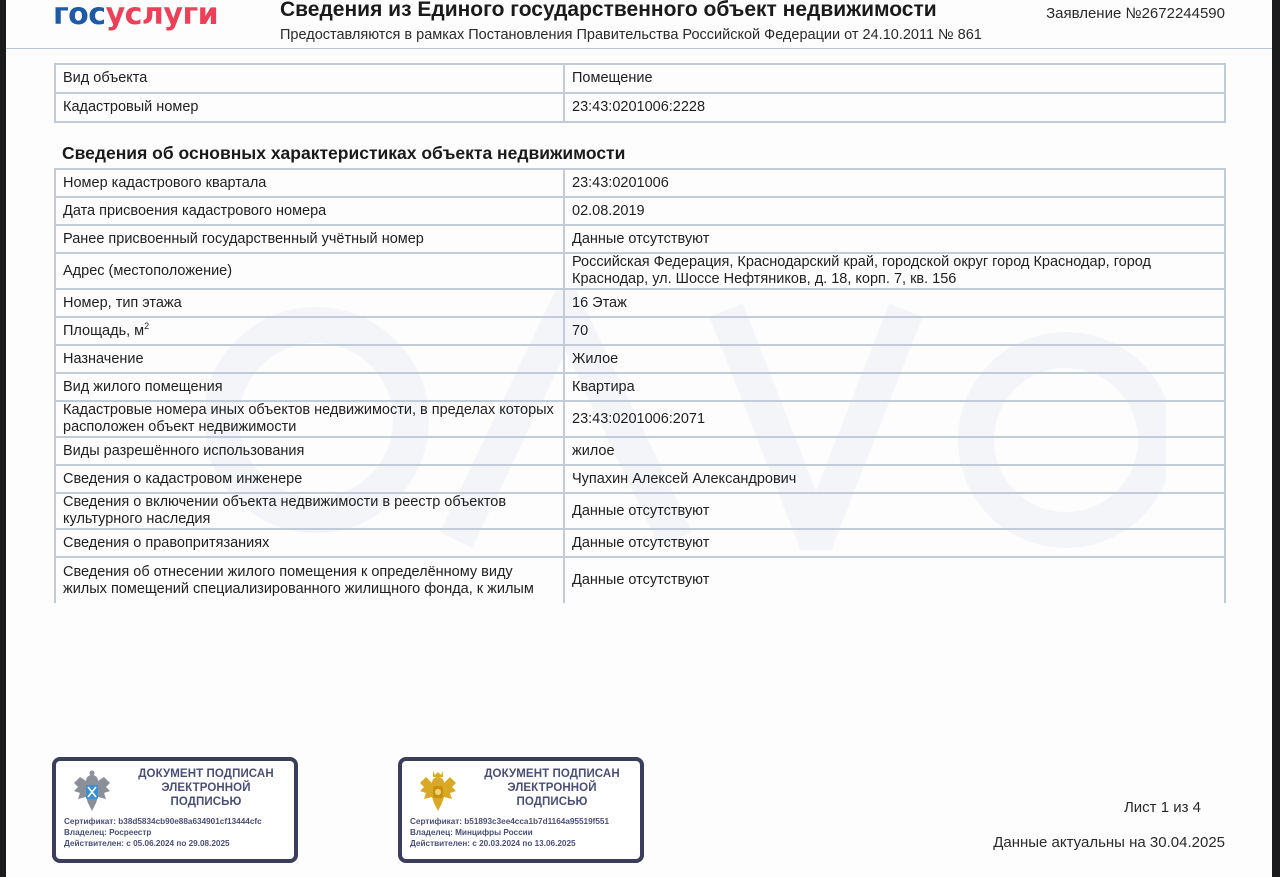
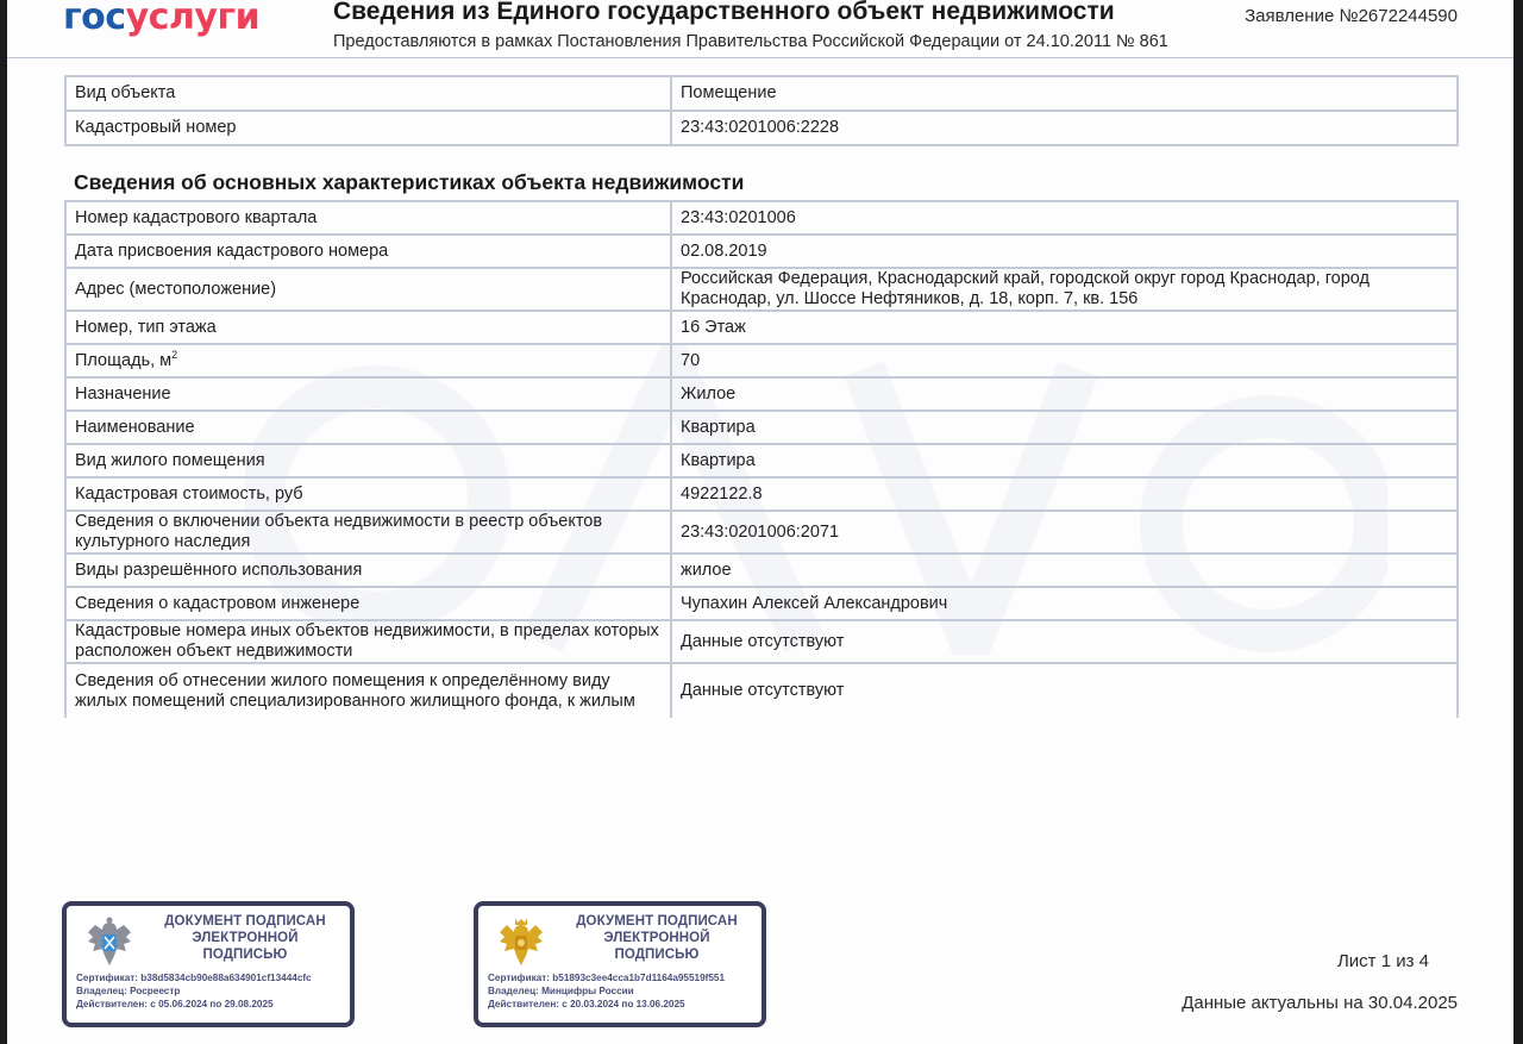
  госуслуги
  Сведения из Единого государственного объект недвижимости
  Предоставляются в рамках Постановления Правительства Российской Федерации от 24.10.2011 № 861
  Заявление №2672244590
  Вид объекта	Помещение
  Кадастровый номер	23:43:0201006:2228
  Сведения об основных характеристиках объекта недвижимости
  Номер кадастрового квартала	23:43:0201006
  Дата присвоения кадастрового номера	02.08.2019
- Ранее присвоенный государственный учётный номер	Данные отсутствуют
  Адрес (местоположение)	Российская Федерация, Краснодарский край, городской округ город Краснодар, город Краснодар, ул. Шоссе Нефтяников, д. 18, корп. 7, кв. 156
  Номер, тип этажа	16 Этаж
  Площадь, м2	70
  Назначение	Жилое
+ Наименование	Квартира
  Вид жилого помещения	Квартира
+ Кадастровая стоимость, руб	4922122.8
- Кадастровые номера иных объектов недвижимости, в пределах которых расположен объект недвижимости	23:43:0201006:2071
+ Сведения о включении объекта недвижимости в реестр объектов культурного наследия	23:43:0201006:2071
  Виды разрешённого использования	жилое
  Сведения о кадастровом инженере	Чупахин Алексей Александрович
- Сведения о включении объекта недвижимости в реестр объектов культурного наследия	Данные отсутствуют
+ Кадастровые номера иных объектов недвижимости, в пределах которых расположен объект недвижимости	Данные отсутствуют
- Сведения о правопритязаниях	Данные отсутствуют
  Сведения об отнесении жилого помещения к определённому виду жилых помещений специализированного жилищного фонда, к жилым	Данные отсутствуют
  ДОКУМЕНТ ПОДПИСАН
  ЭЛЕКТРОННОЙ
  ПОДПИСЬЮ
  Сертификат: b38d5834cb90e88a634901cf13444cfc
  Владелец: Росреестр
  Действителен: с 05.06.2024 по 29.08.2025
  ДОКУМЕНТ ПОДПИСАН
  ЭЛЕКТРОННОЙ
  ПОДПИСЬЮ
  Сертификат: b51893c3ee4cca1b7d1164a95519f551
  Владелец: Минцифры России
  Действителен: с 20.03.2024 по 13.06.2025
  Лист 1 из 4
  Данные актуальны на 30.04.2025
